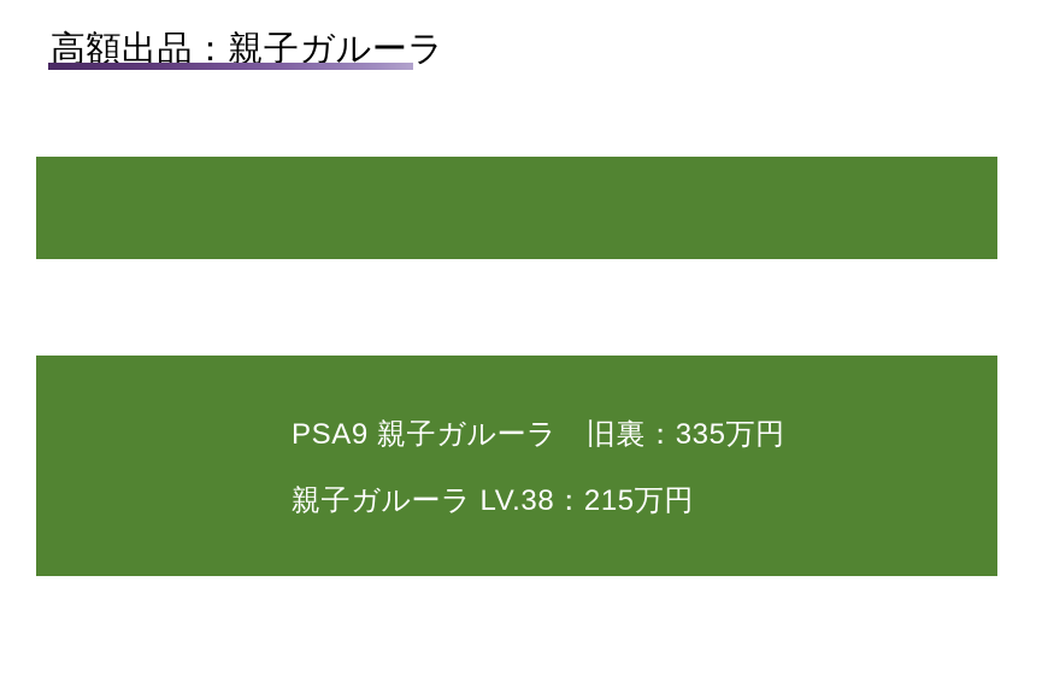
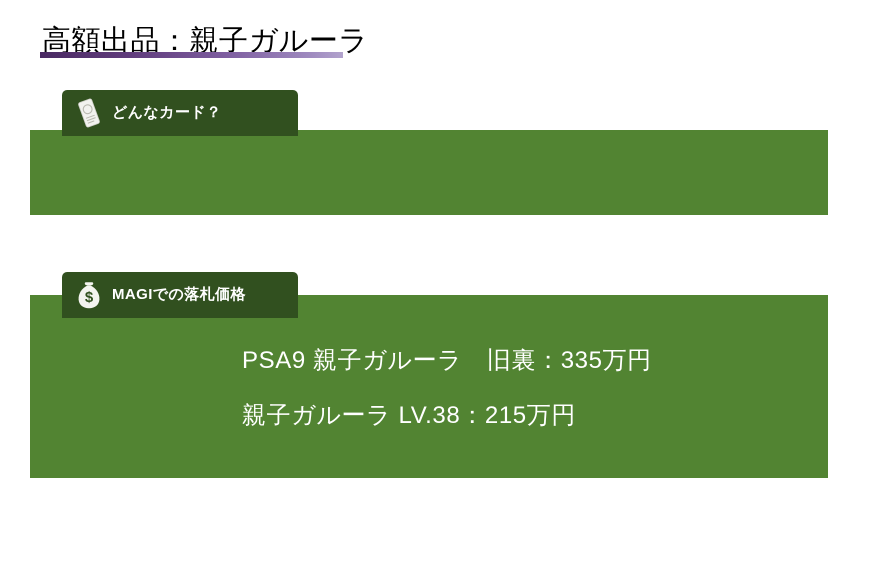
  高額出品：親子ガルーラ
+ どんなカード？
+ $
+ MAGIでの落札価格
  PSA9 親子ガルーラ 旧裏：335万円
  親子ガルーラ LV.38：215万円
